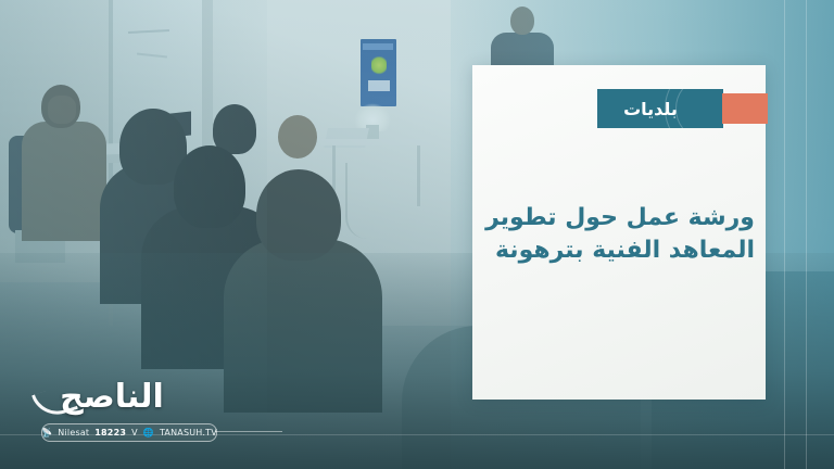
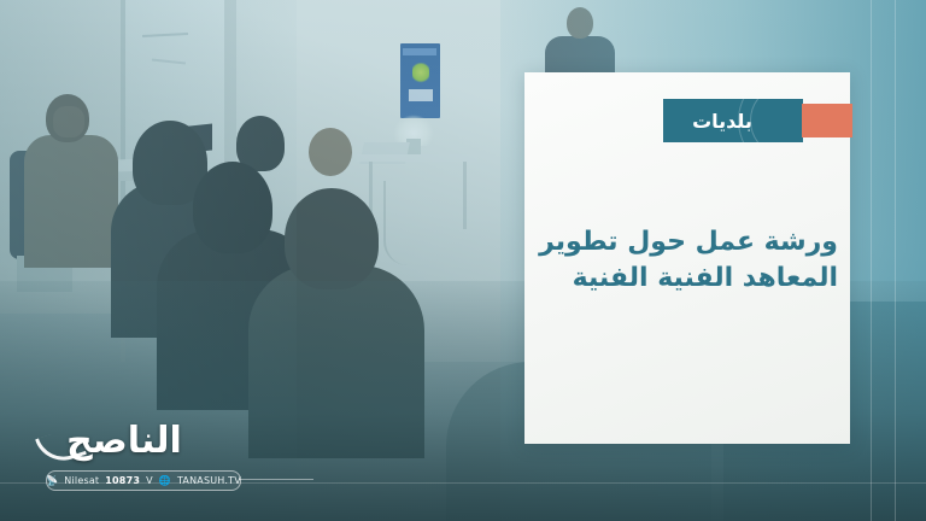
  بلديات
- ورشة عمل حول تطوير المعاهد الفنية بترهونة
+ ورشة عمل حول تطوير المعاهد الفنية الفنية
  الناصح
  📡
  Nilesat
- 18223
+ 10873
  V
  🌐
  TANASUH.TV
